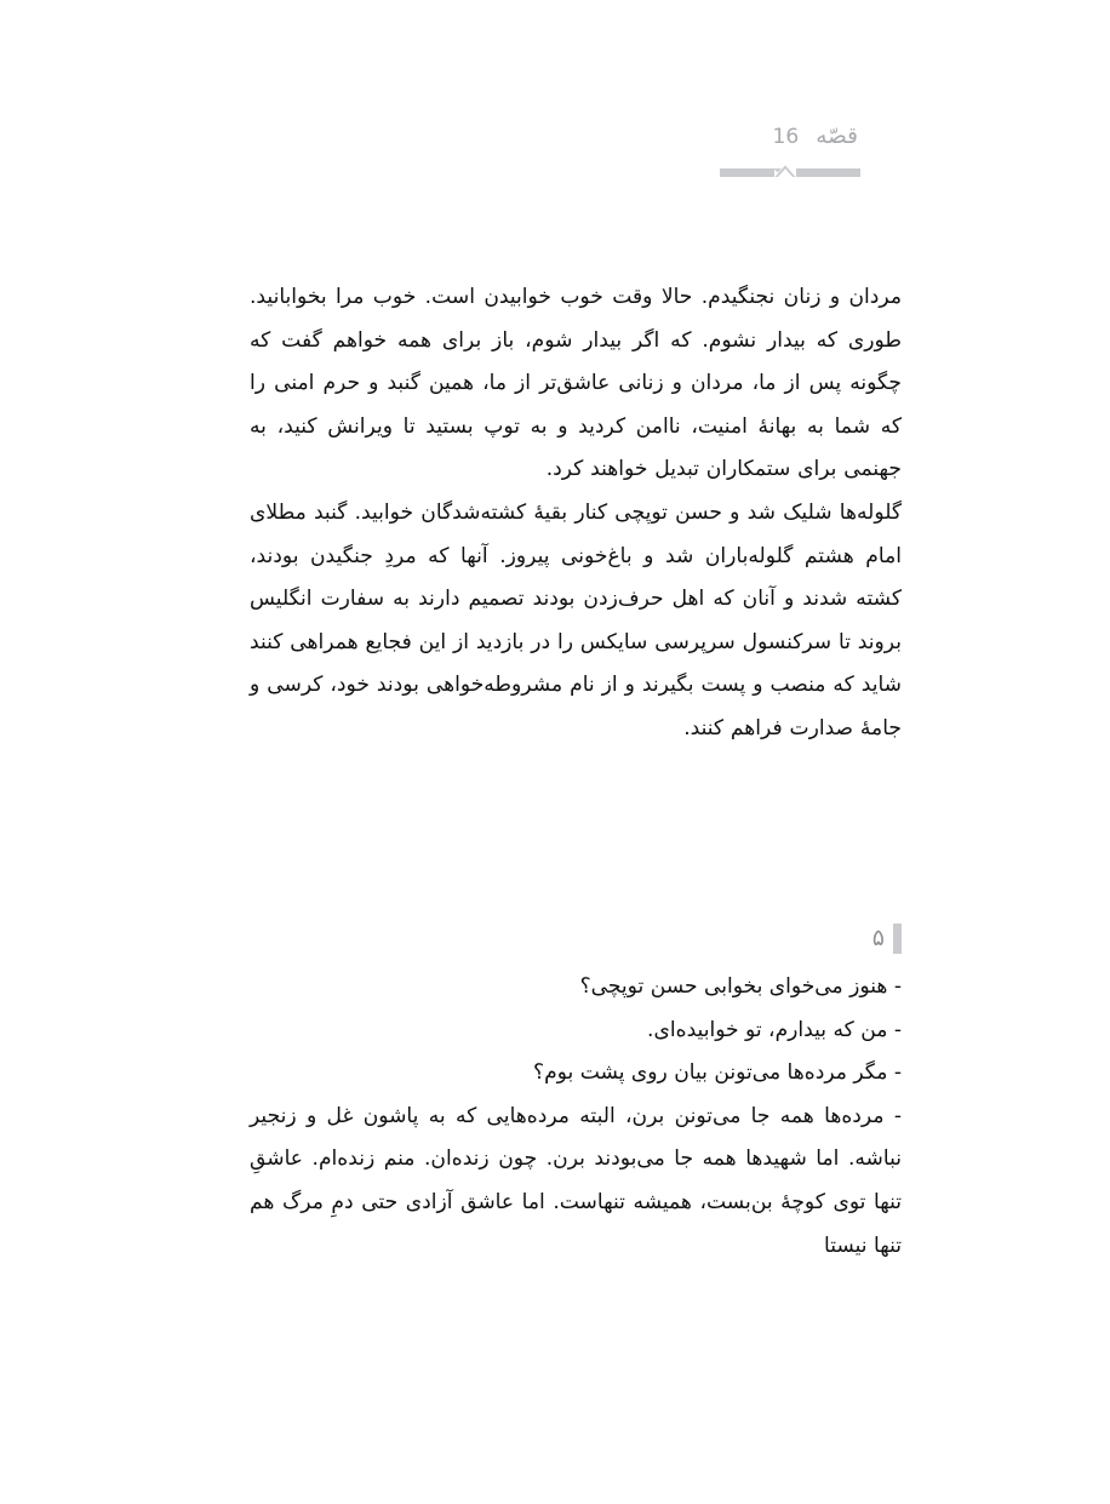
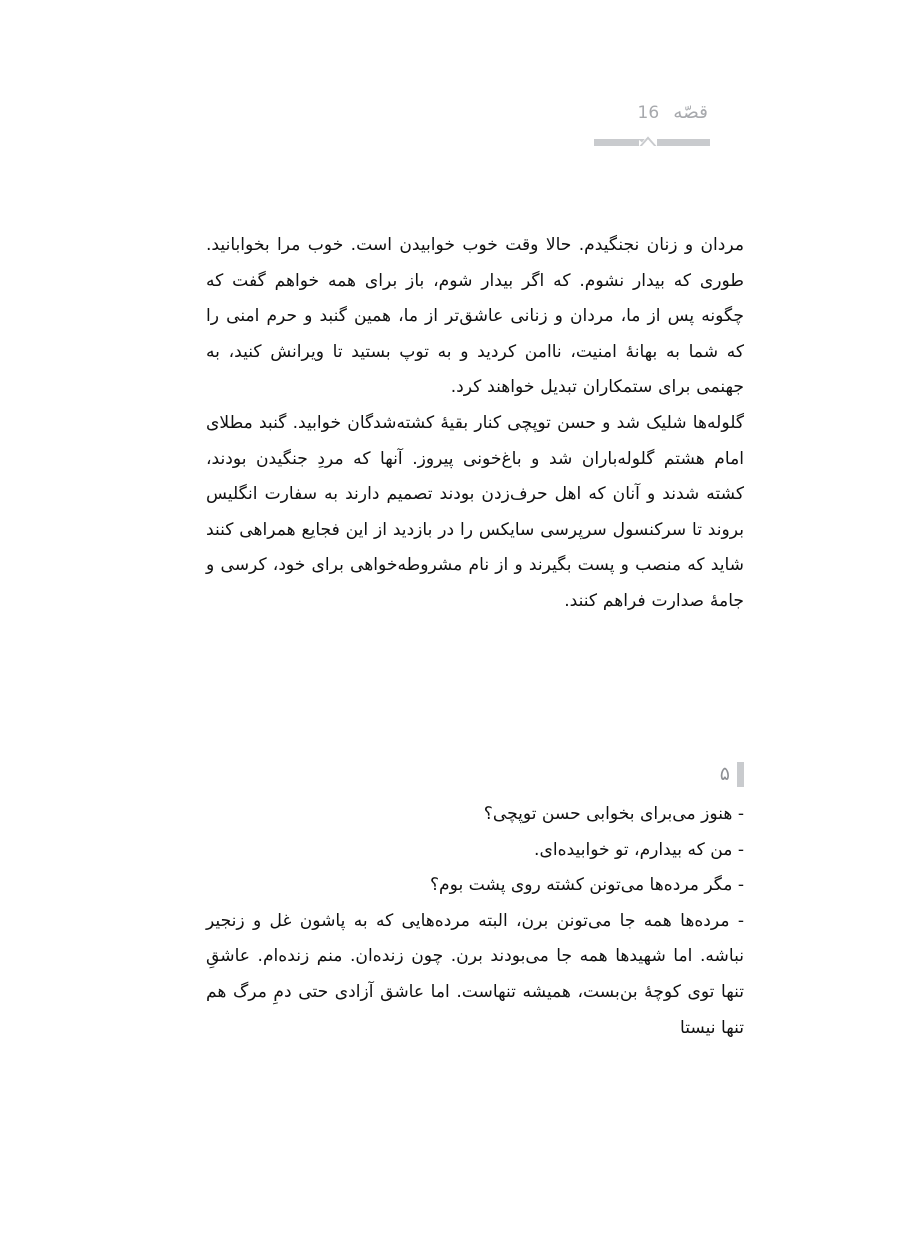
  قصّه
  16
  مردان و زنان نجنگیدم. حالا وقت خوب خوابیدن است. خوب مرا بخوابانید. طوری که بیدار نشوم. که اگر بیدار شوم، باز برای همه خواهم گفت که چگونه پس از ما، مردان و زنانی عاشق‌تر از ما، همین گنبد و حرم امنی را که شما به بهانهٔ امنیت، ناامن کردید و به توپ بستید تا ویرانش کنید، به جهنمی برای ستمکاران تبدیل خواهند کرد.
- گلوله‌ها شلیک شد و حسن توپچی کنار بقیهٔ کشته‌شدگان خوابید. گنبد مطلای امام هشتم گلوله‌باران شد و باغ‌خونی پیروز. آنها که مردِ جنگیدن بودند، کشته شدند و آنان که اهل حرف‌زدن بودند تصمیم دارند به سفارت انگلیس بروند تا سرکنسول سرپرسی سایکس را در بازدید از این فجایع همراهی کنند شاید که منصب و پست بگیرند و از نام مشروطه‌خواهی بودند خود، کرسی و جامهٔ صدارت فراهم کنند.
+ گلوله‌ها شلیک شد و حسن توپچی کنار بقیهٔ کشته‌شدگان خوابید. گنبد مطلای امام هشتم گلوله‌باران شد و باغ‌خونی پیروز. آنها که مردِ جنگیدن بودند، کشته شدند و آنان که اهل حرف‌زدن بودند تصمیم دارند به سفارت انگلیس بروند تا سرکنسول سرپرسی سایکس را در بازدید از این فجایع همراهی کنند شاید که منصب و پست بگیرند و از نام مشروطه‌خواهی برای خود، کرسی و جامهٔ صدارت فراهم کنند.
  ۵
- - هنوز می‌خوای بخوابی حسن توپچی؟
+ - هنوز می‌برای بخوابی حسن توپچی؟
  - من که بیدارم، تو خوابیده‌ای.
- - مگر مرده‌ها می‌تونن بیان روی پشت بوم؟
+ - مگر مرده‌ها می‌تونن کشته روی پشت بوم؟
  - مرده‌ها همه جا می‌تونن برن، البته مرده‌هایی که به پاشون غل و زنجیر نباشه. اما شهیدها همه جا می‌بودند برن. چون زنده‌ان. منم زنده‌ام. عاشقِ تنها توی کوچهٔ بن‌بست، همیشه تنهاست. اما عاشق آزادی حتی دمِ مرگ هم تنها نیستا
